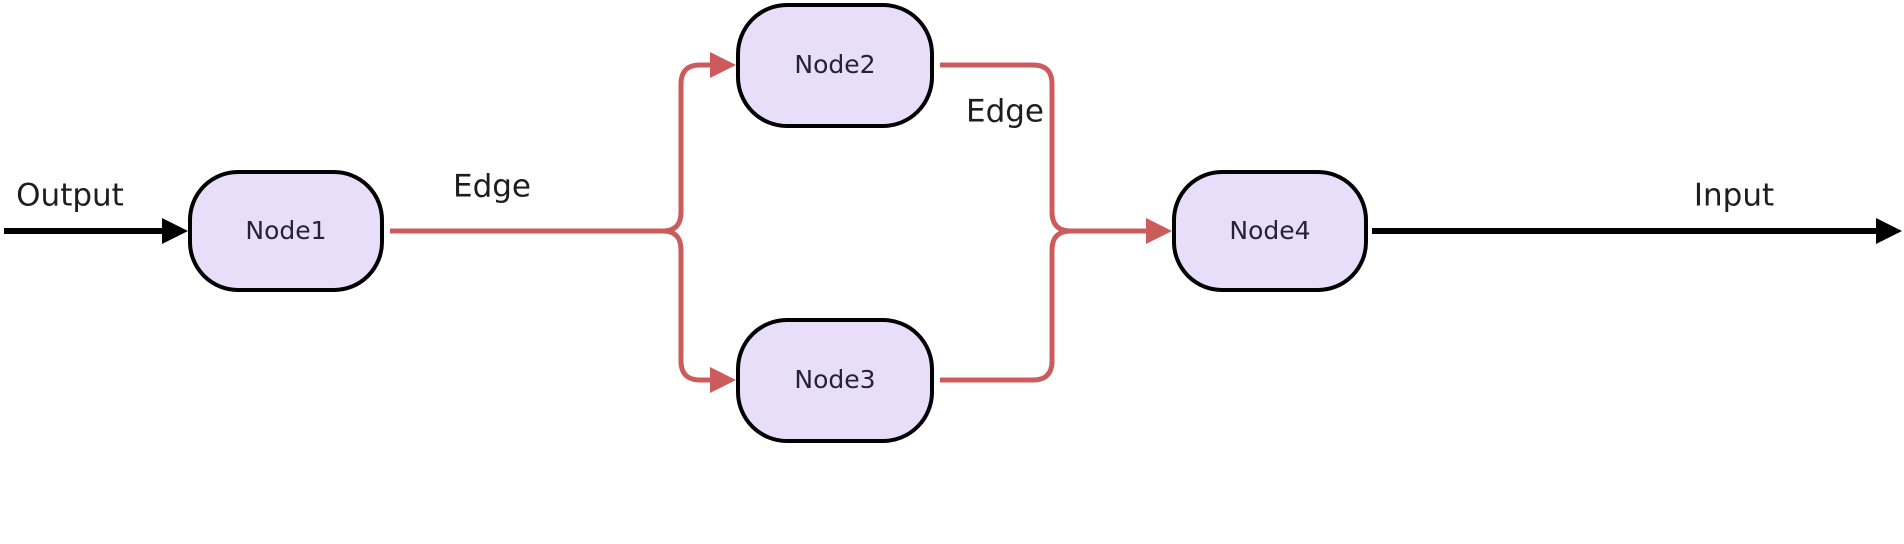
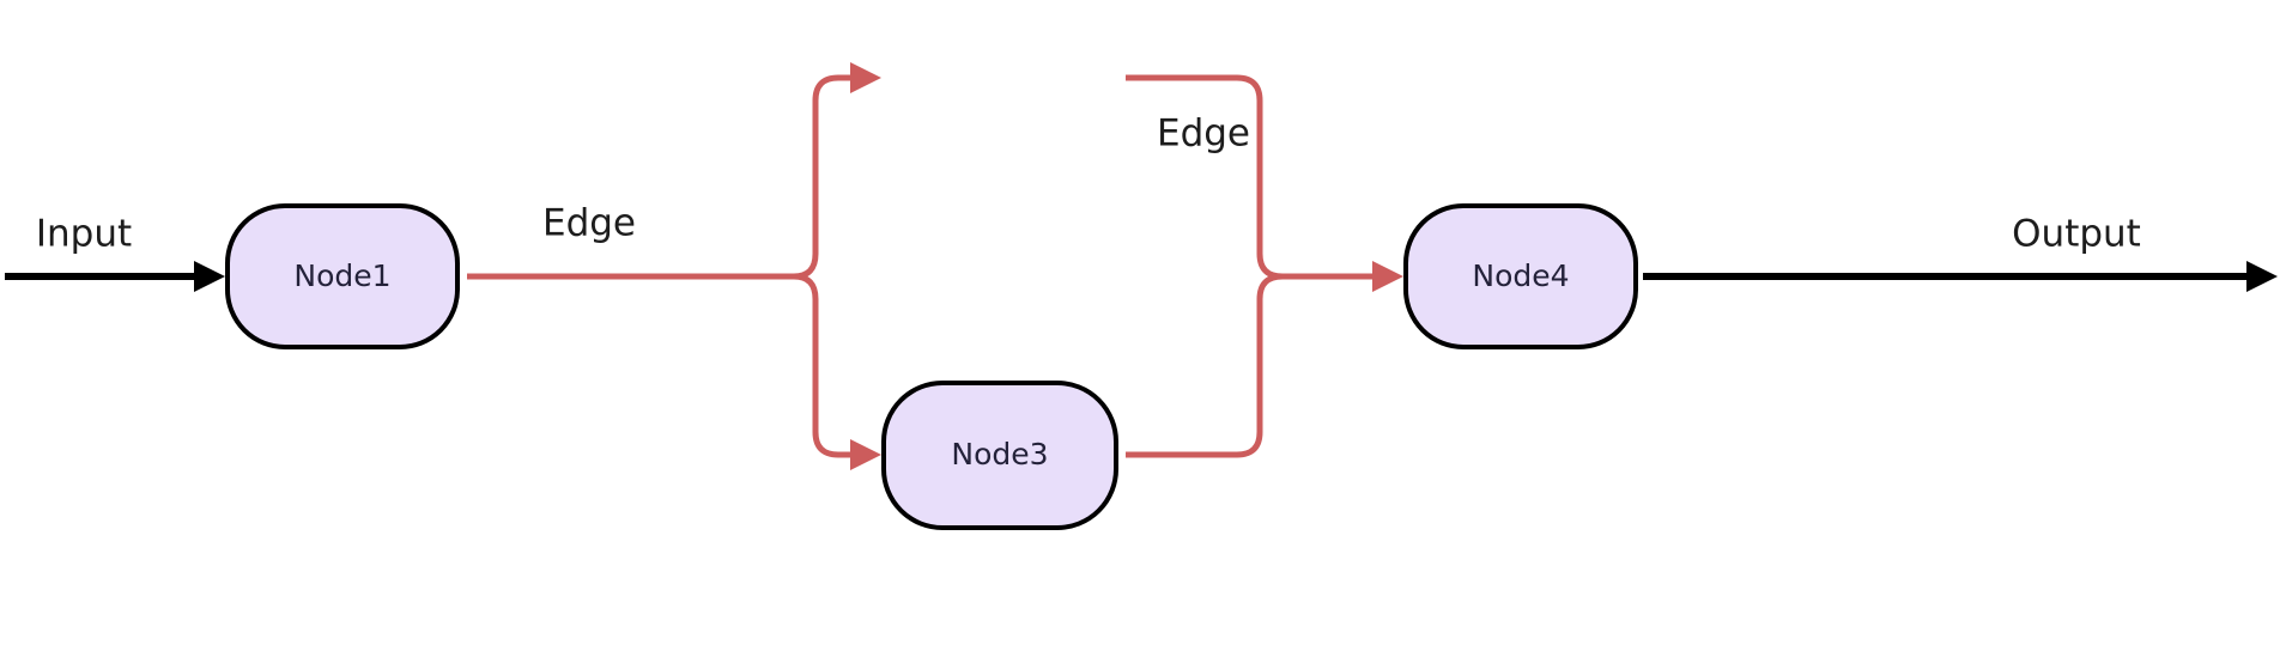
- Output
+ Input
  Edge
  Edge
  Node1
- Node2
  Node3
  Node4
- Input
+ Output
